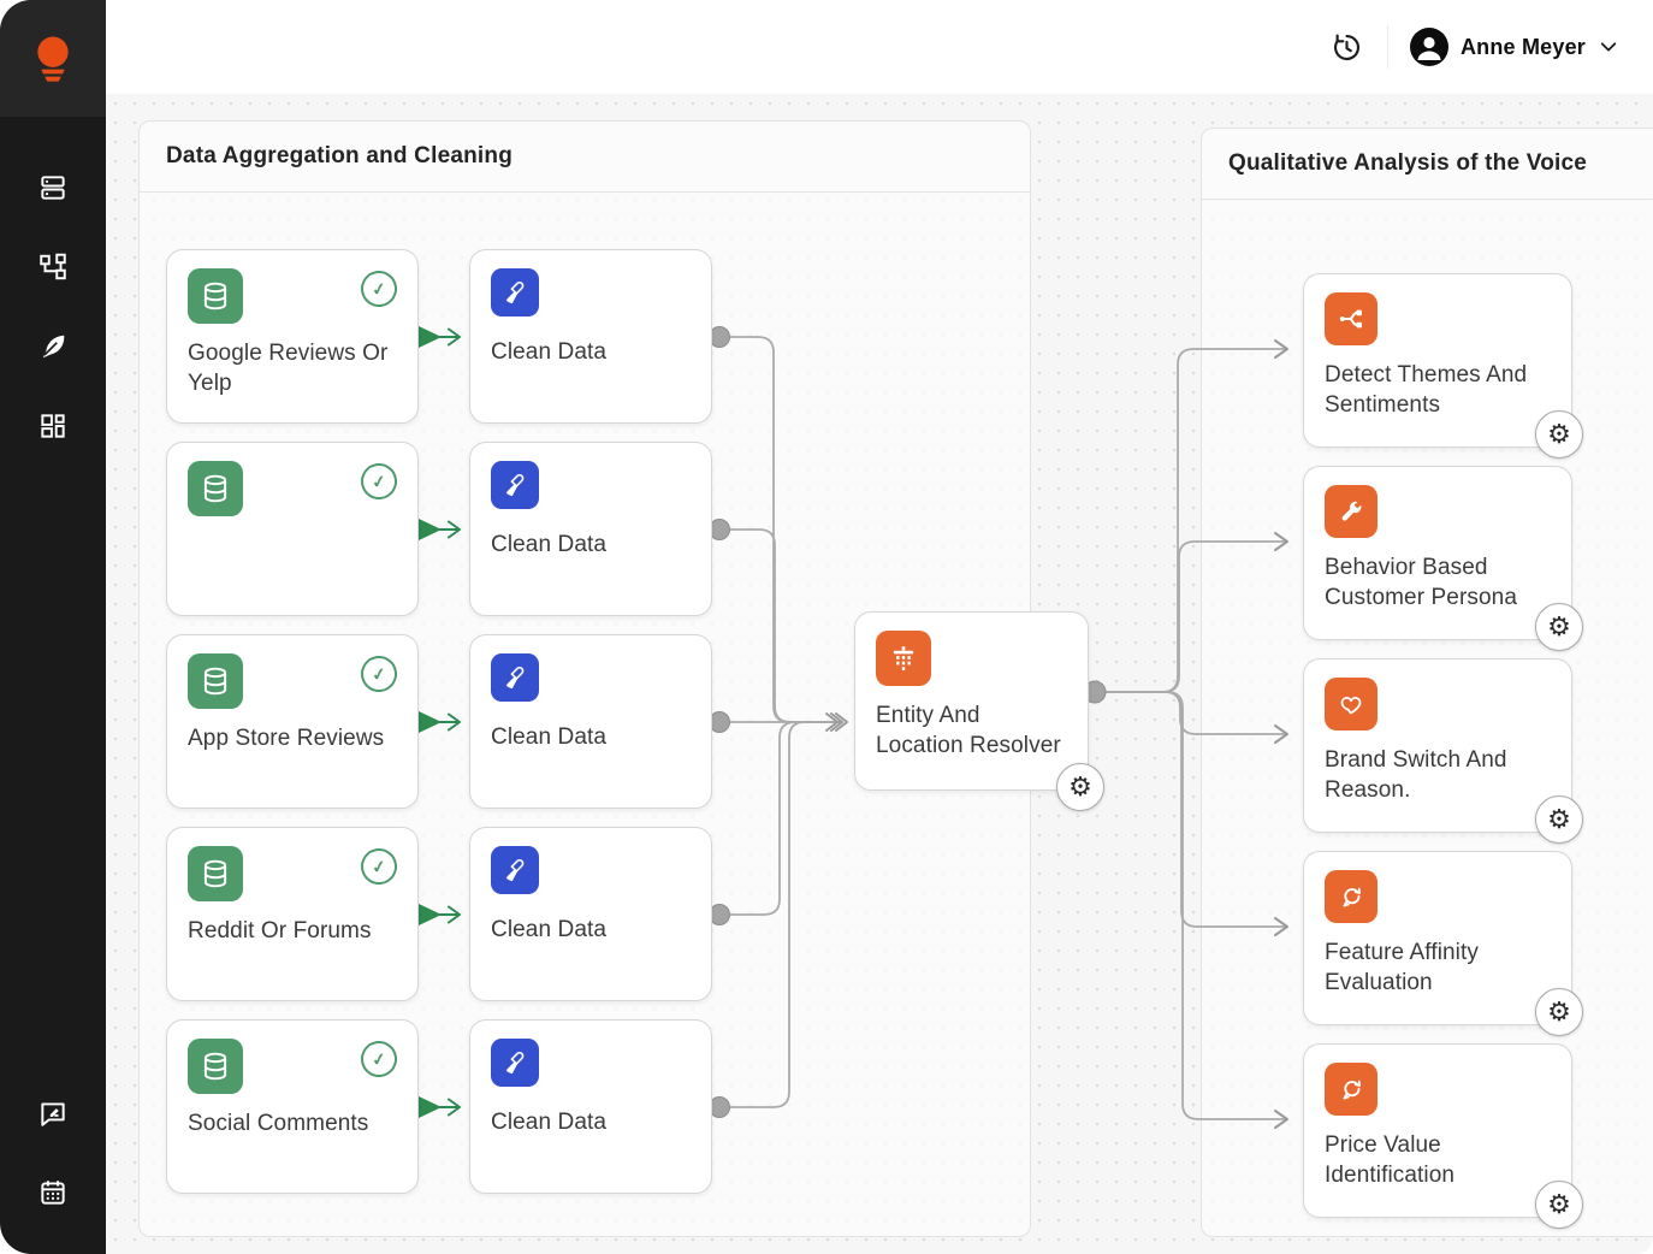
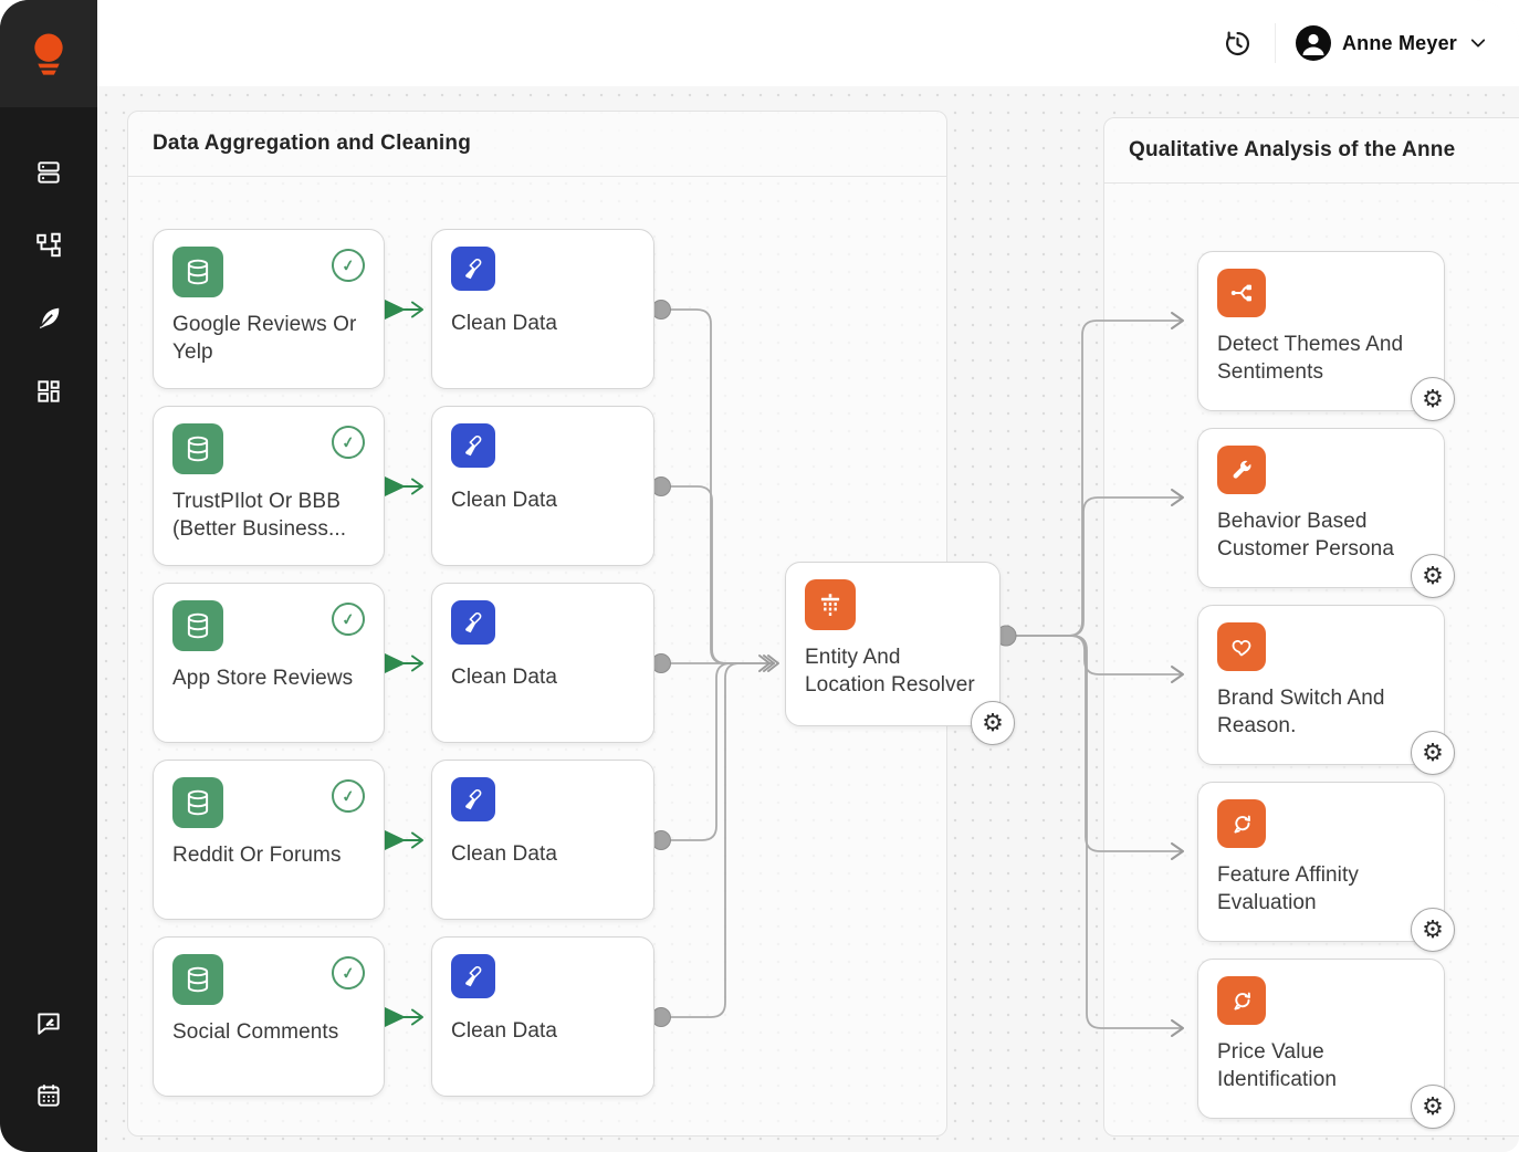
  Data Aggregation and Cleaning
- Qualitative Analysis of the Voice
+ Qualitative Analysis of the Anne
  Google Reviews Or Yelp
+ TrustPIlot Or BBB (Better Business...
  App Store Reviews
  Reddit Or Forums
  Social Comments
  Clean Data
  Clean Data
  Clean Data
  Clean Data
  Clean Data
  Entity And Location Resolver
  ⚙
  Detect Themes And Sentiments
  ⚙
  Behavior Based Customer Persona
  ⚙
  Brand Switch And Reason.
  ⚙
  Feature Affinity Evaluation
  ⚙
  Price Value Identification
  ⚙
  Anne Meyer
